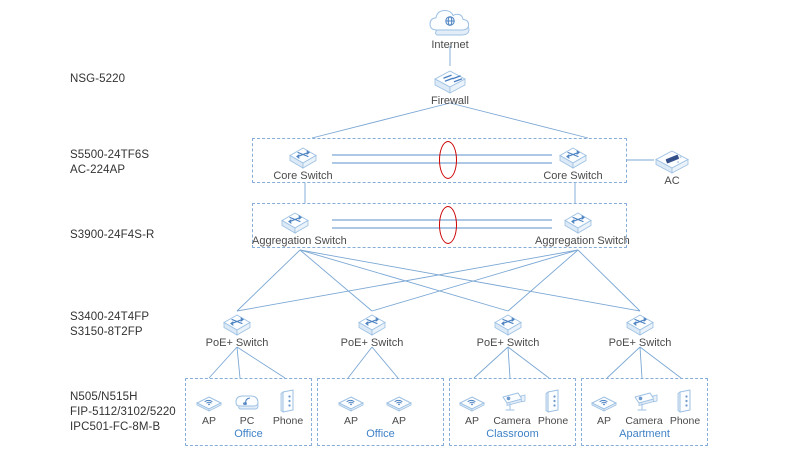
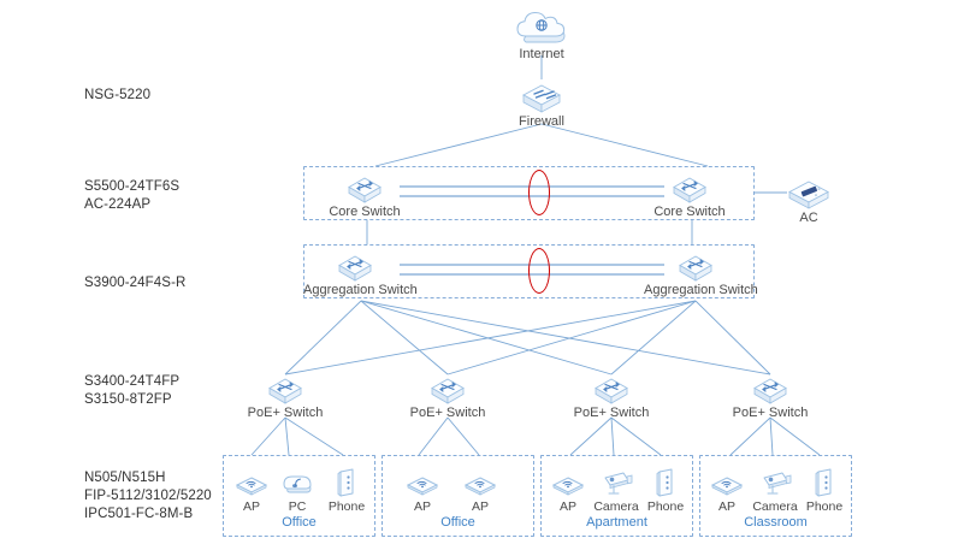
  Office
  AP
  PC
  Phone
  Office
  AP
  AP
- Classroom
+ Apartment
  AP
  Camera
  Phone
- Apartment
+ Classroom
  AP
  Camera
  Phone
  Internet
  Firewall
  Core Switch
  Core Switch
  AC
  Aggregation Switch
  Aggregation Switch
  PoE+ Switch
  PoE+ Switch
  PoE+ Switch
  PoE+ Switch
  NSG-5220
  S5500-24TF6S
  AC-224AP
  S3900-24F4S-R
  S3400-24T4FP
  S3150-8T2FP
  N505/N515H
  FIP-5112/3102/5220
  IPC501-FC-8M-B
